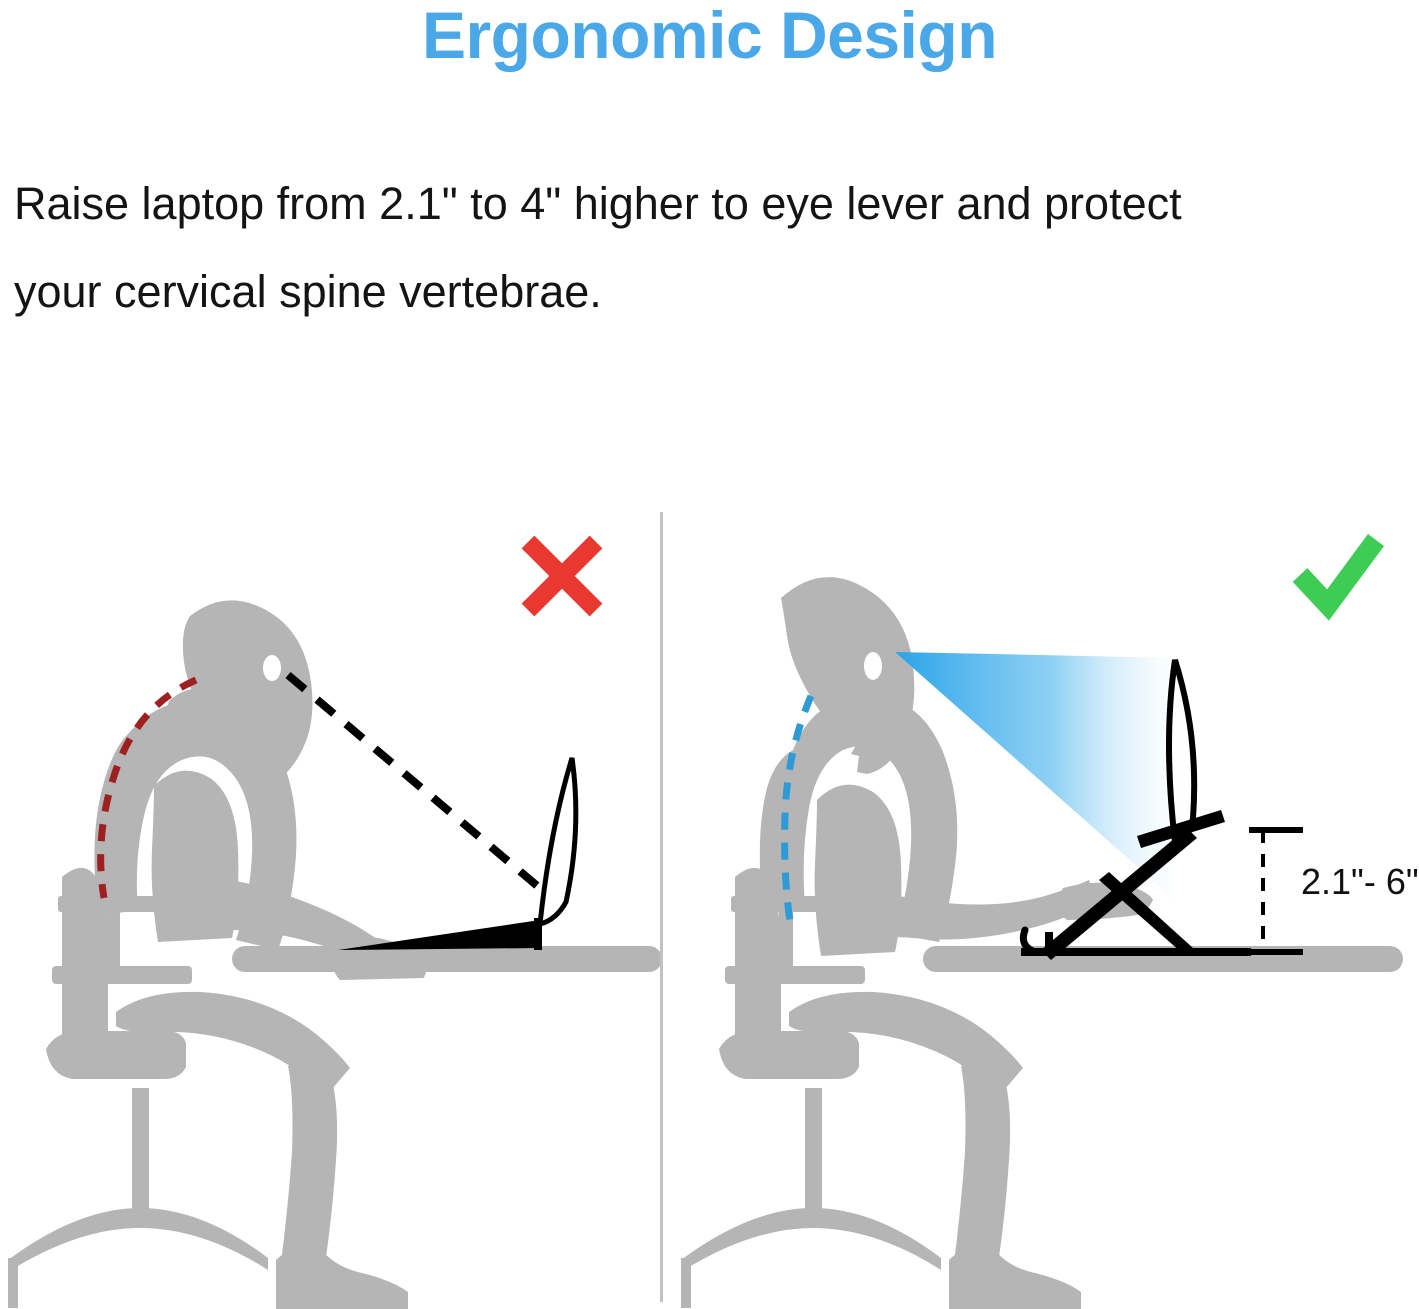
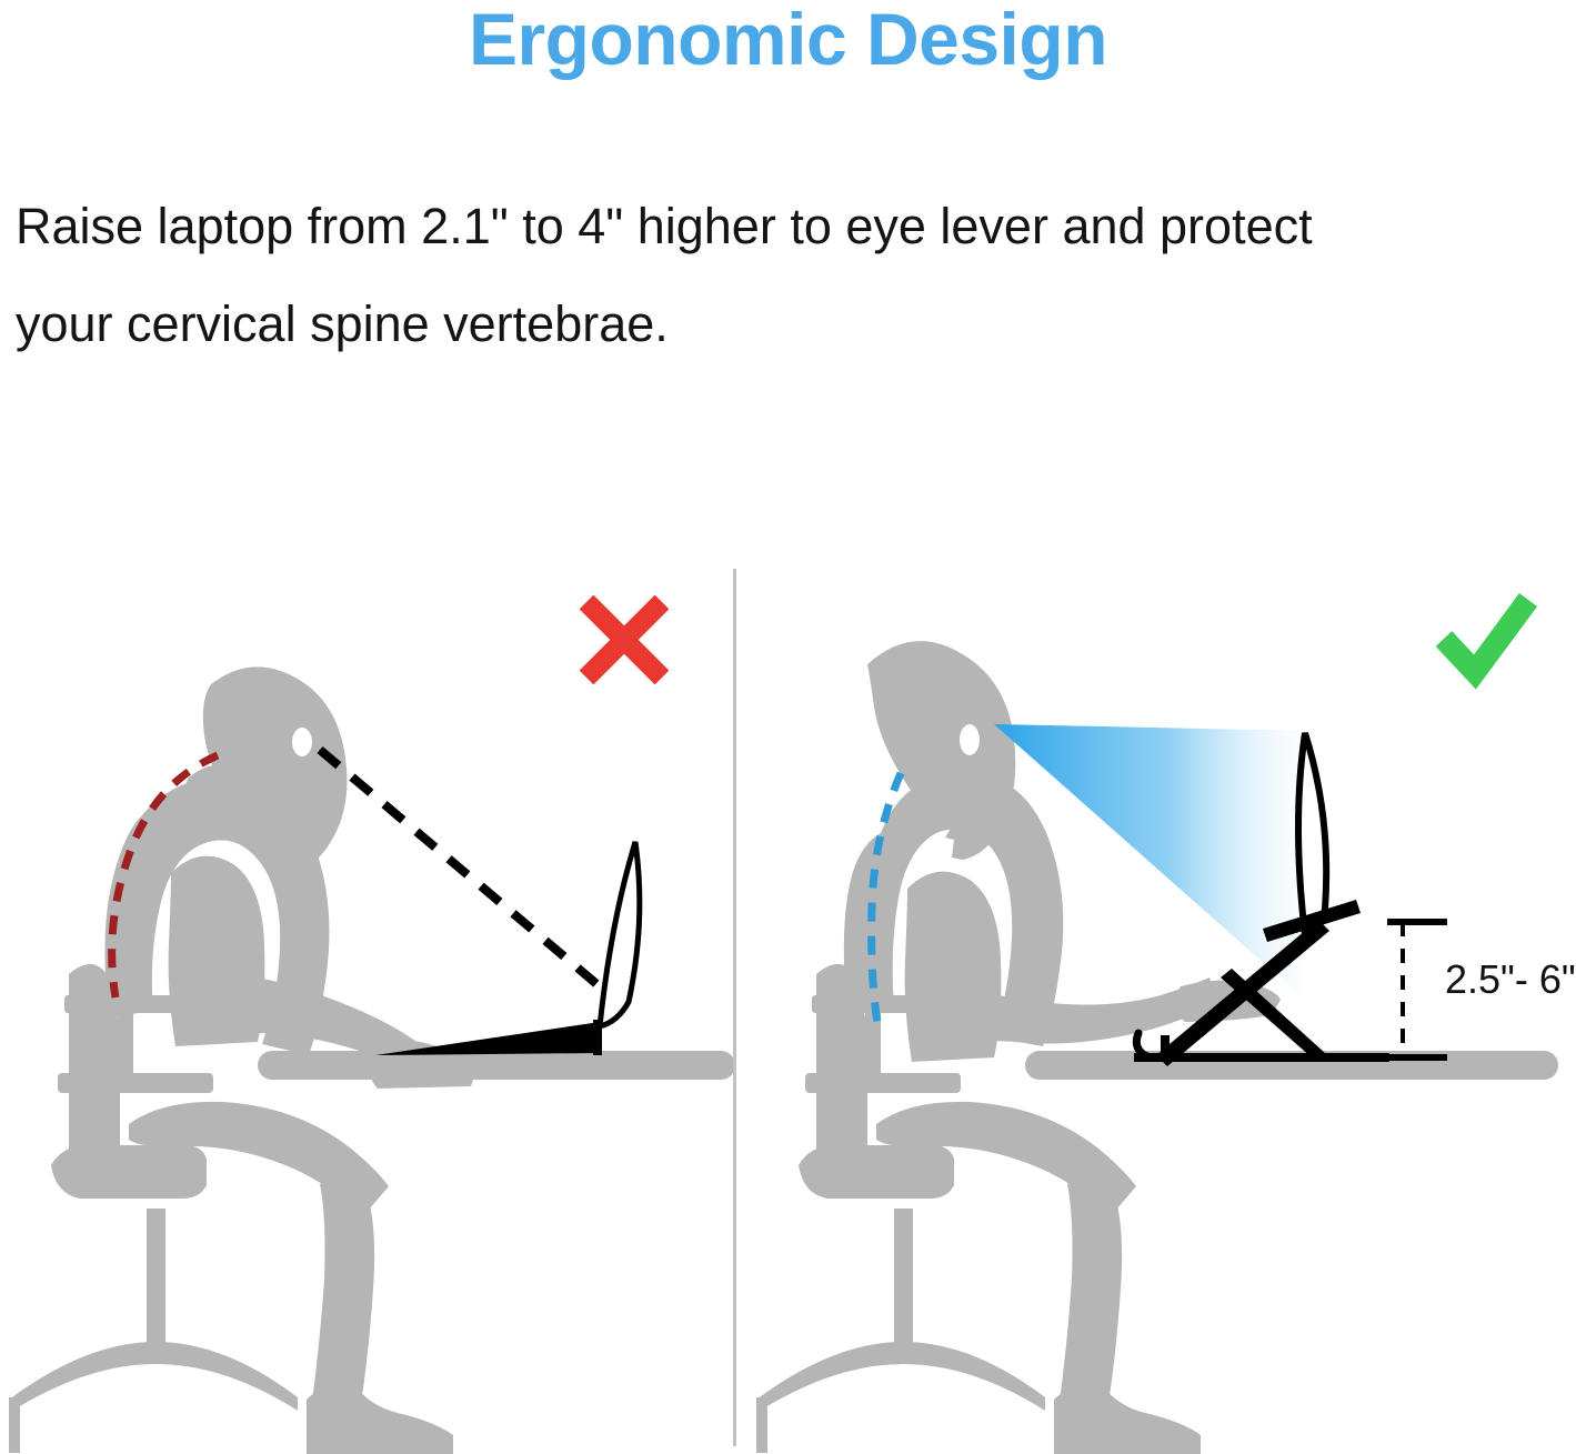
  Ergonomic Design
  Raise laptop from 2.1" to 4" higher to eye lever and protect
  your cervical spine vertebrae.
- 2.1"- 6"
+ 2.5"- 6"
